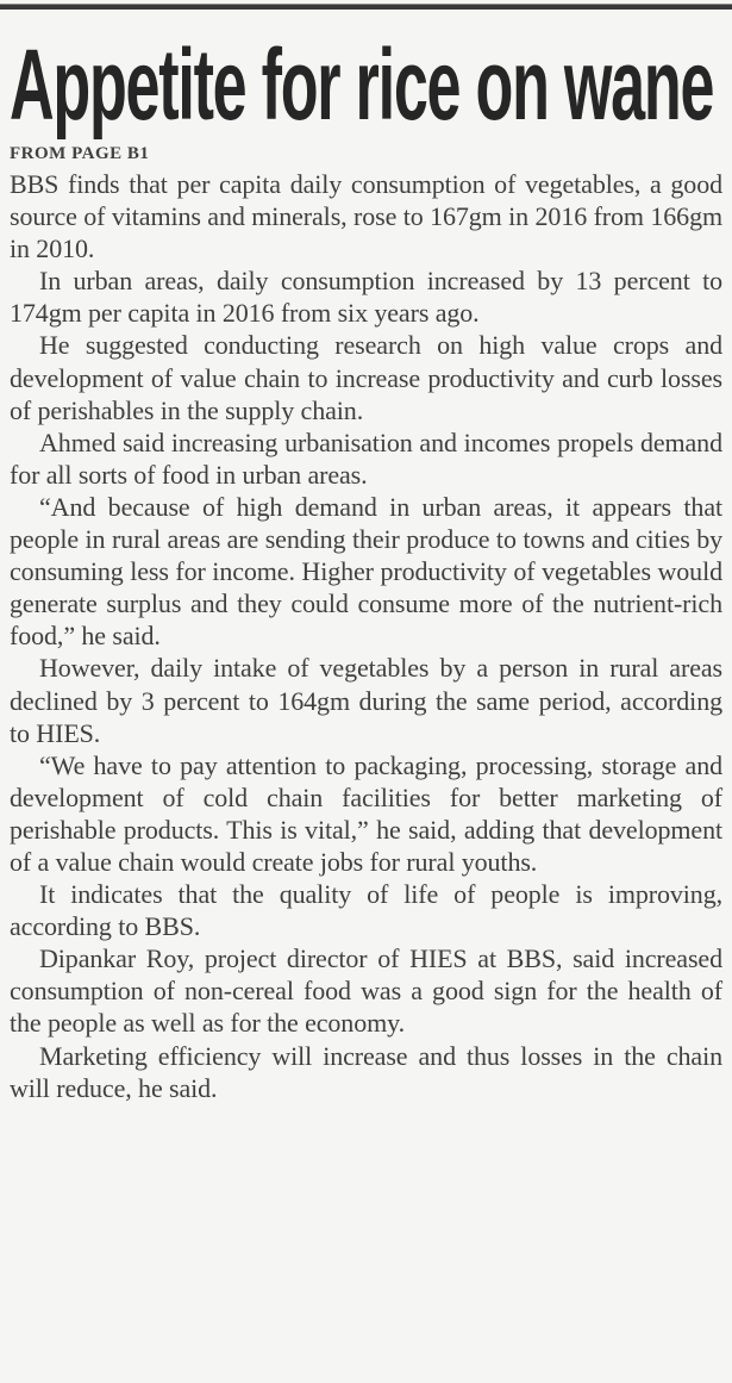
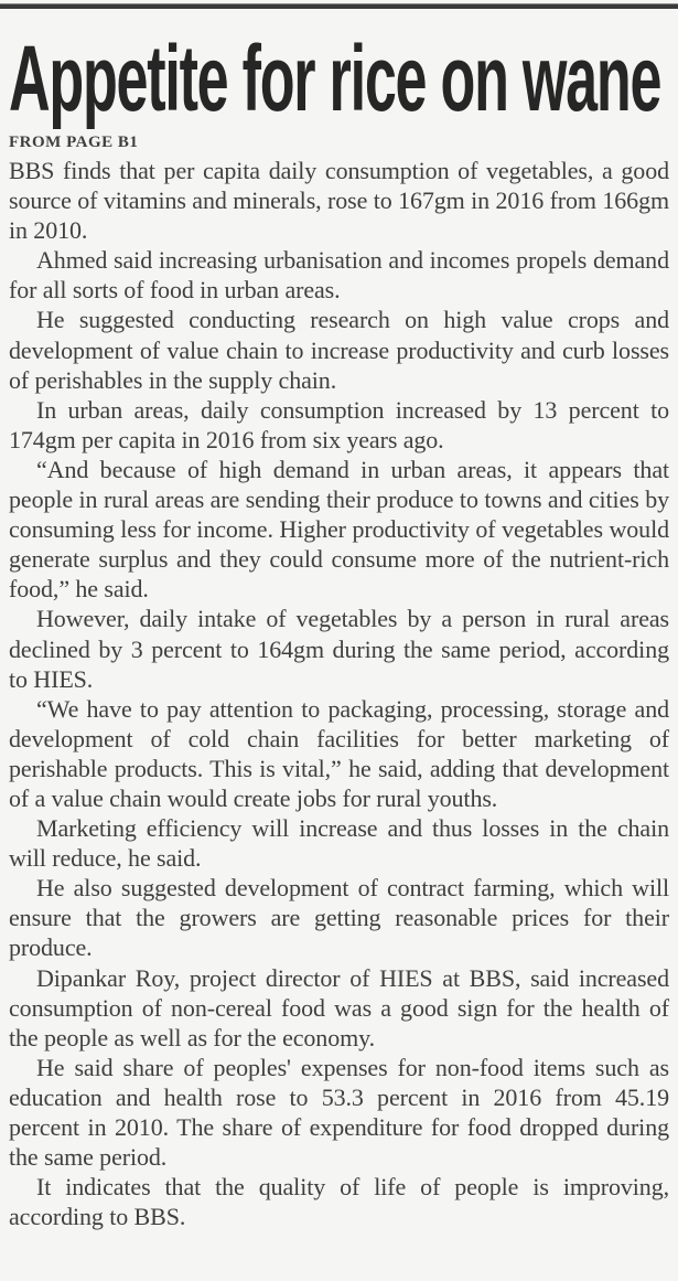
  Appetite for rice on wane
  FROM PAGE B1
  BBS finds that per capita daily consumption of vegetables, a good source of vitamins and minerals, rose to 167gm in 2016 from 166gm in 2010.
- In urban areas, daily consumption increased by 13 percent to 174gm per capita in 2016 from six years ago.
+ Ahmed said increasing urbanisation and incomes propels demand for all sorts of food in urban areas.
  He suggested conducting research on high value crops and development of value chain to increase productivity and curb losses of perishables in the supply chain.
- Ahmed said increasing urbanisation and incomes propels demand for all sorts of food in urban areas.
+ In urban areas, daily consumption increased by 13 percent to 174gm per capita in 2016 from six years ago.
  “And because of high demand in urban areas, it appears that people in rural areas are sending their produce to towns and cities by consuming less for income. Higher productivity of vegetables would generate surplus and they could consume more of the nutrient-rich food,” he said.
  However, daily intake of vegetables by a person in rural areas declined by 3 percent to 164gm during the same period, according to HIES.
  “We have to pay attention to packaging, processing, storage and development of cold chain facilities for better marketing of perishable products. This is vital,” he said, adding that development of a value chain would create jobs for rural youths.
- It indicates that the quality of life of people is improving, according to BBS.
+ Marketing efficiency will increase and thus losses in the chain will reduce, he said.
+ He also suggested development of contract farming, which will ensure that the growers are getting reasonable prices for their produce.
  Dipankar Roy, project director of HIES at BBS, said increased consumption of non-cereal food was a good sign for the health of the people as well as for the economy.
+ He said share of peoples' expenses for non-food items such as education and health rose to 53.3 percent in 2016 from 45.19 percent in 2010. The share of expenditure for food dropped during the same period.
- Marketing efficiency will increase and thus losses in the chain will reduce, he said.
+ It indicates that the quality of life of people is improving, according to BBS.
